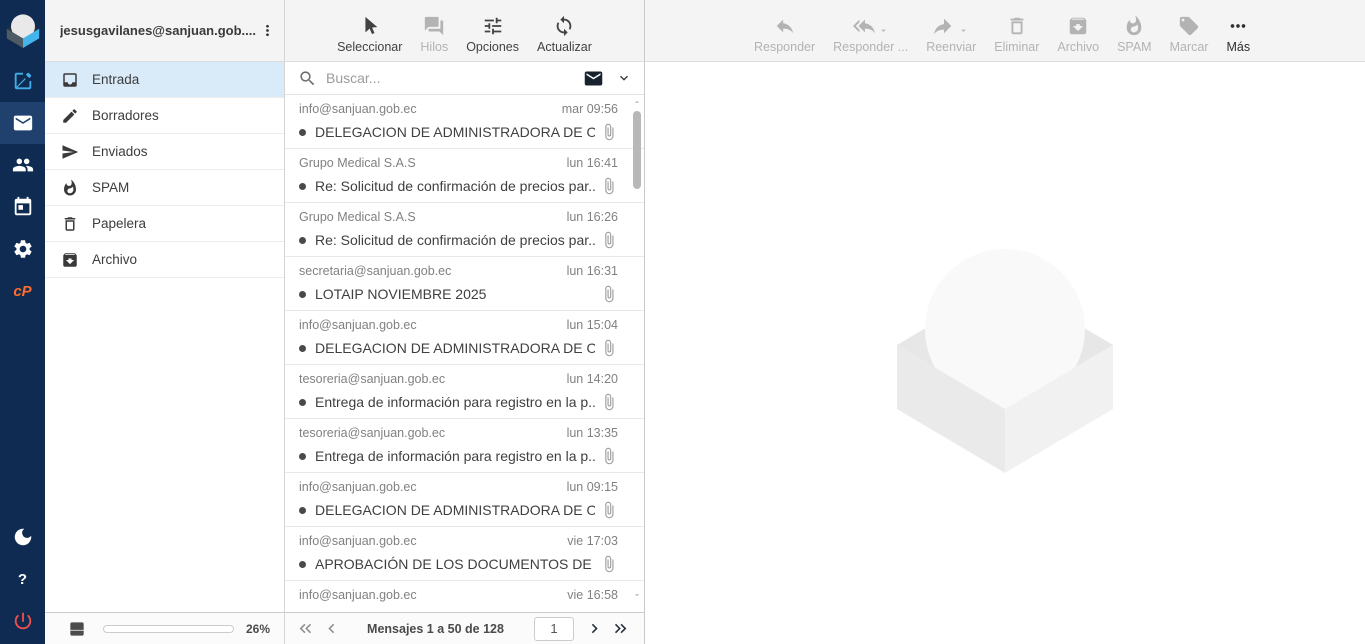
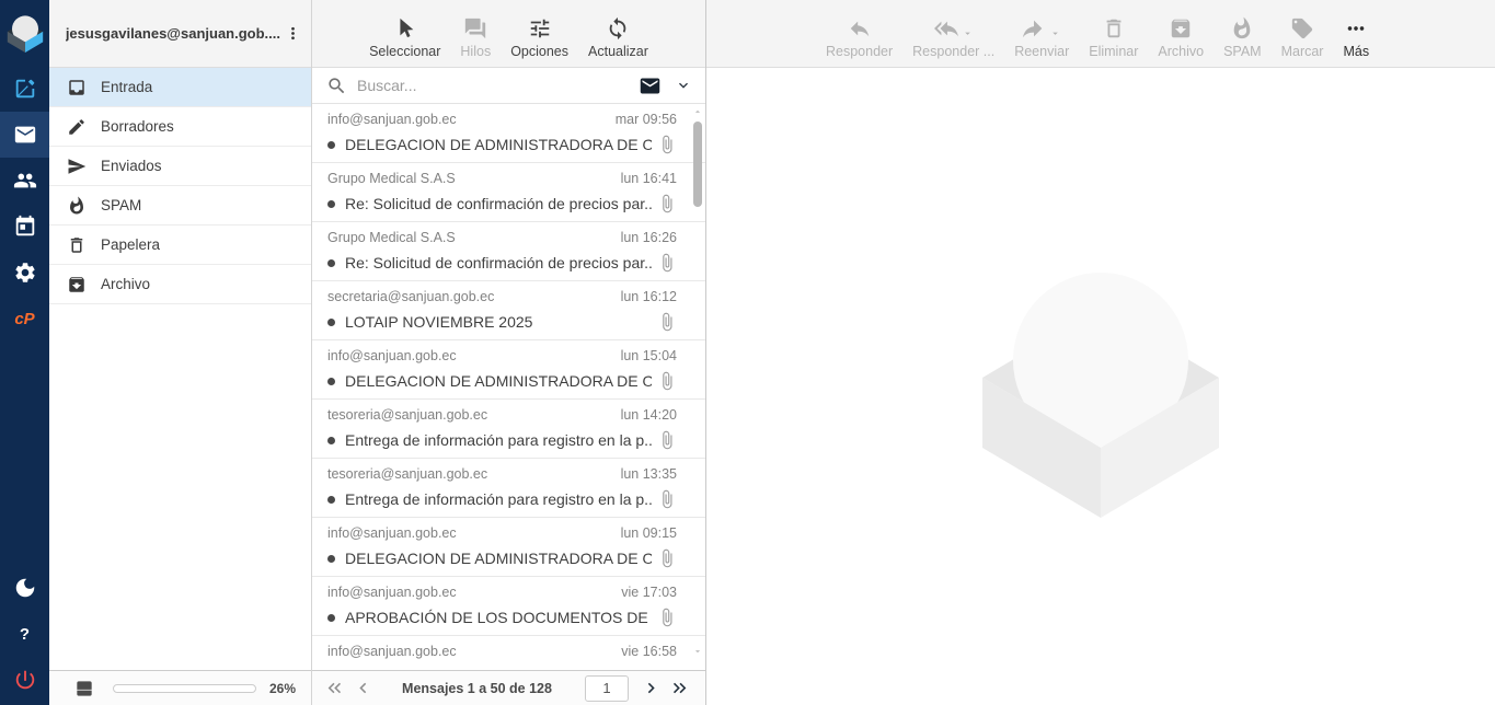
  cP
  ?
  jesusgavilanes@sanjuan.gob....
  Entrada
  Borradores
  Enviados
  SPAM
  Papelera
  Archivo
  26%
  Seleccionar
  Hilos
  Opciones
  Actualizar
  Buscar...
  info@sanjuan.gob.ec
  mar 09:56
  DELEGACION DE ADMINISTRADORA DE O
  Grupo Medical S.A.S
  lun 16:41
  Re: Solicitud de confirmación de precios par..
  Grupo Medical S.A.S
  lun 16:26
  Re: Solicitud de confirmación de precios par..
  secretaria@sanjuan.gob.ec
- lun 16:31
+ lun 16:12
  LOTAIP NOVIEMBRE 2025
  info@sanjuan.gob.ec
  lun 15:04
  DELEGACION DE ADMINISTRADORA DE O
  tesoreria@sanjuan.gob.ec
  lun 14:20
  Entrega de información para registro en la p..
  tesoreria@sanjuan.gob.ec
  lun 13:35
  Entrega de información para registro en la p..
  info@sanjuan.gob.ec
  lun 09:15
  DELEGACION DE ADMINISTRADORA DE O
  info@sanjuan.gob.ec
  vie 17:03
  APROBACIÓN DE LOS DOCUMENTOS DE
  info@sanjuan.gob.ec
  vie 16:58
  Mensajes 1 a 50 de 128
  1
  Responder
  Responder ...
  Reenviar
  Eliminar
  Archivo
  SPAM
  Marcar
  Más
